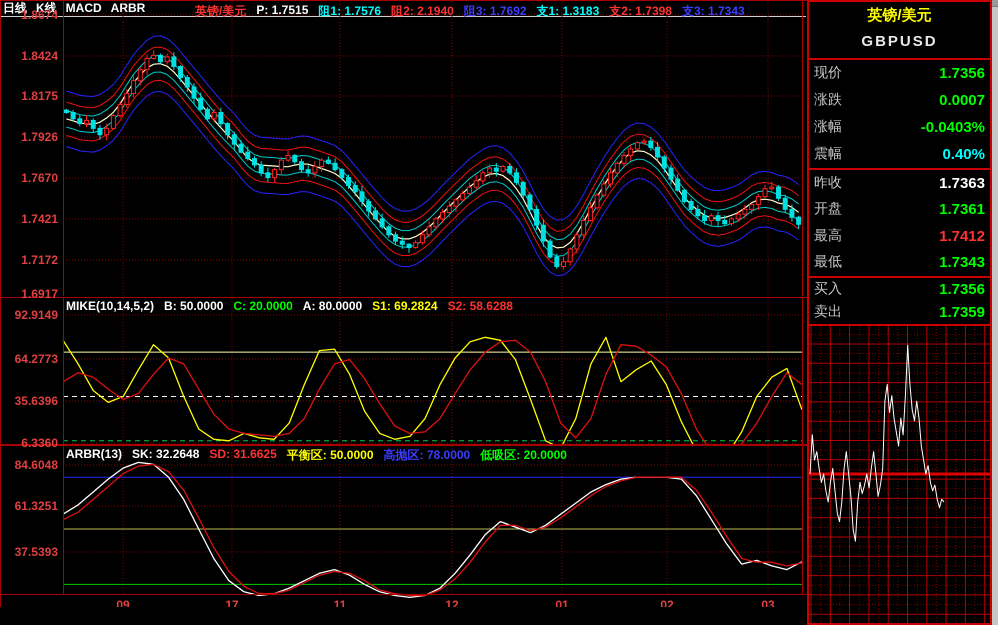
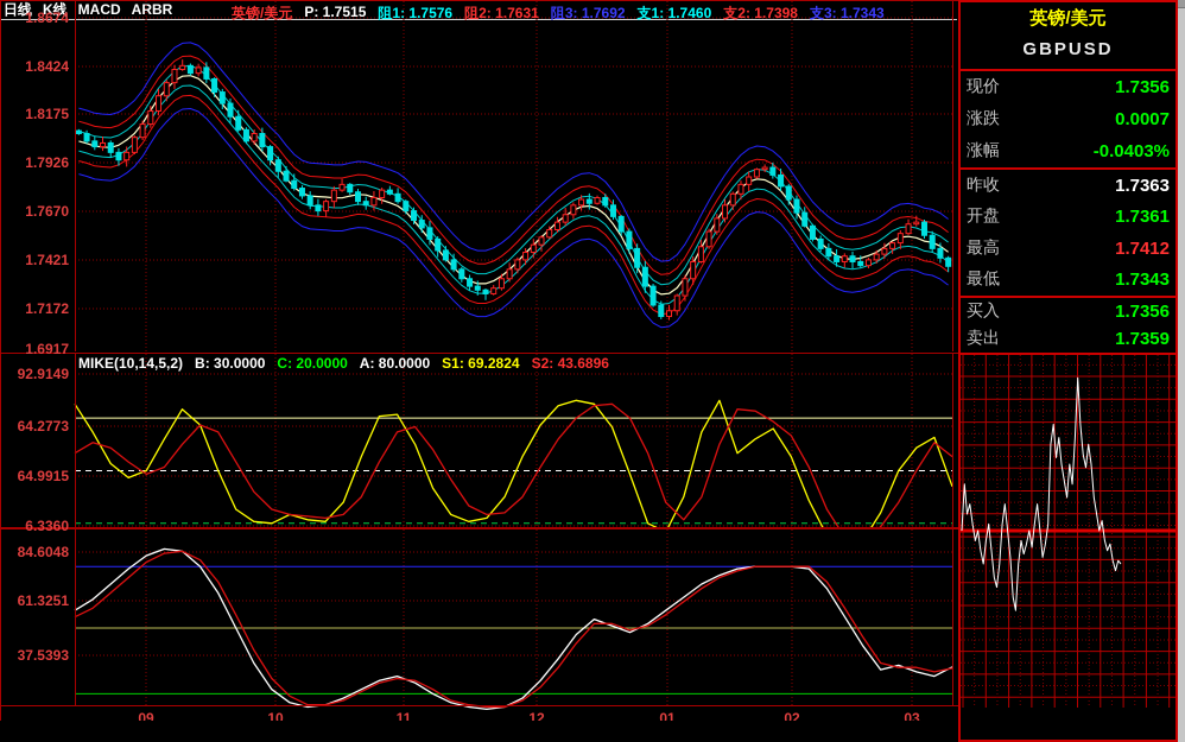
  日线
  K线
  MACD
  ARBR
  09
- 17
+ 10
  11
  12
  01
  02
  03
  英镑/美元
  P: 1.7515
  阻1: 1.7576
- 阻2: 2.1940
+ 阻2: 1.7631
  阻3: 1.7692
- 支1: 1.3183
+ 支1: 1.7460
  支2: 1.7398
  支3: 1.7343
  MIKE(10,14,5,2)
- B: 50.0000
+ B: 30.0000
  C: 20.0000
  A: 80.0000
  S1: 69.2824
- S2: 58.6288
+ S2: 43.6896
- ARBR(13)
- SK: 32.2648
- SD: 31.6625
- 平衡区: 50.0000
- 高抛区: 78.0000
- 低吸区: 20.0000
  1.8674
  1.8424
  1.8175
  1.7926
  1.7670
  1.7421
  1.7172
  1.6917
  92.9149
  64.2773
- 35.6396
+ 64.9915
  6.3360
  84.6048
  61.3251
  37.5393
  英镑/美元
  GBPUSD
  现价
  1.7356
  涨跌
  0.0007
  涨幅
  -0.0403%
- 震幅
- 0.40%
  昨收
  1.7363
  开盘
  1.7361
  最高
  1.7412
  最低
  1.7343
  买入
  1.7356
  卖出
  1.7359
